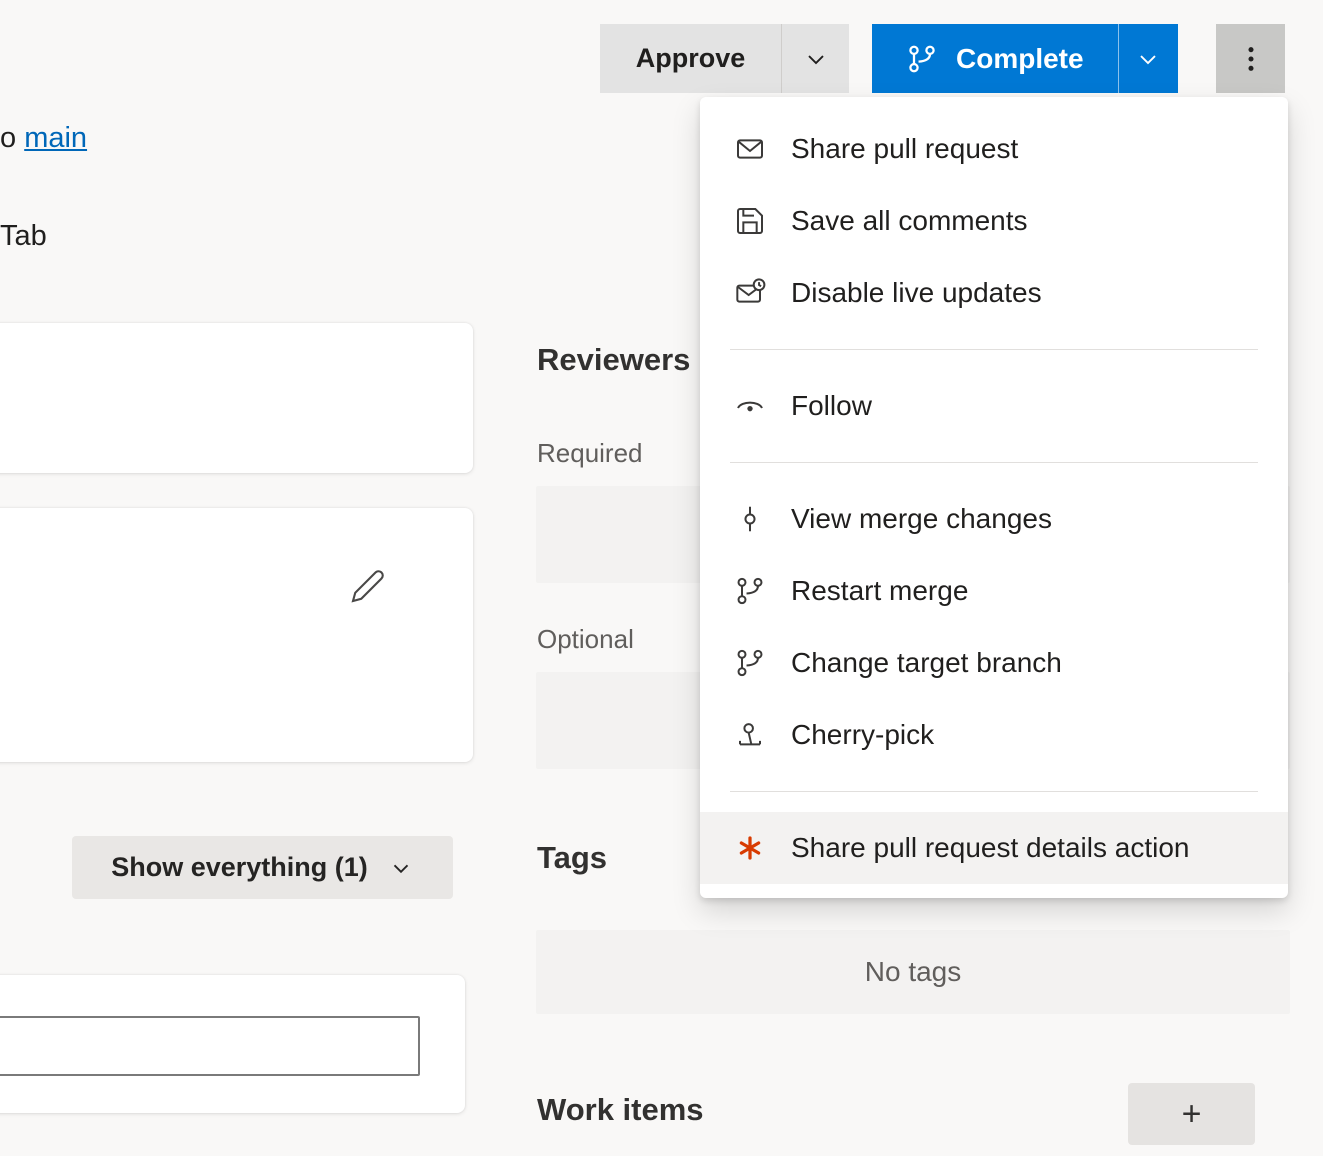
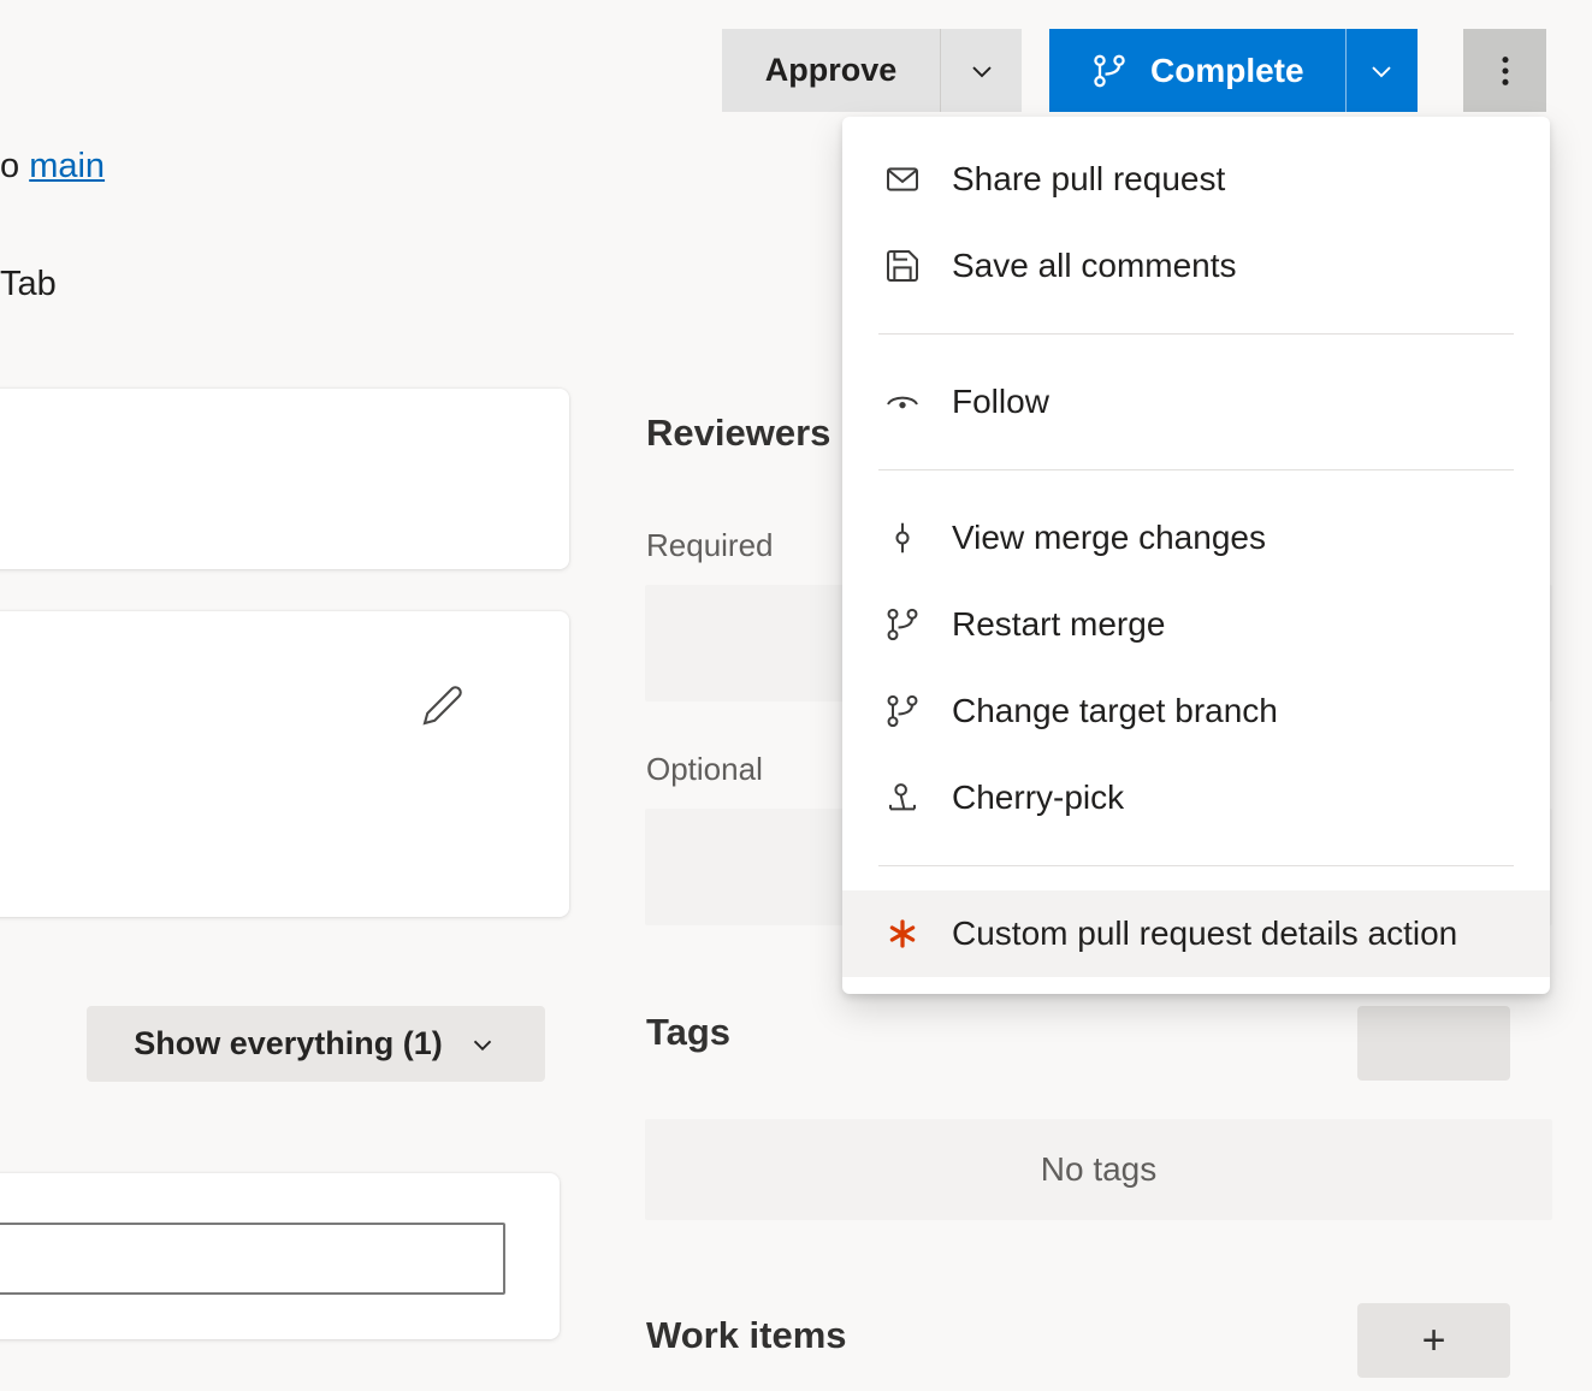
  Approve
  Complete
  Share pull request
  Save all comments
- Disable live updates
  Follow
  View merge changes
  Restart merge
  Change target branch
  Cherry-pick
- Share pull request details action
+ Custom pull request details action
  o main
  Tab
  Show everything (1)
  Reviewers
  Required
  Optional
  Tags
  No tags
  Work items
  +
